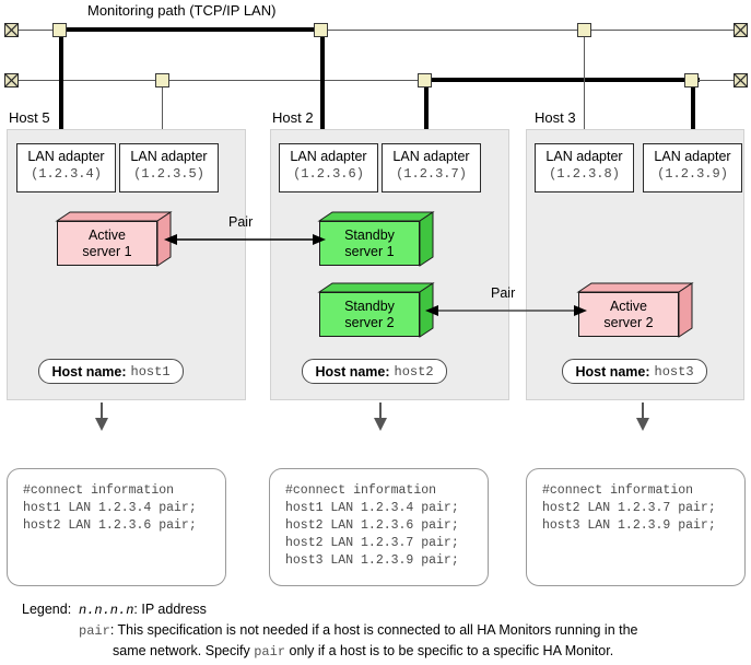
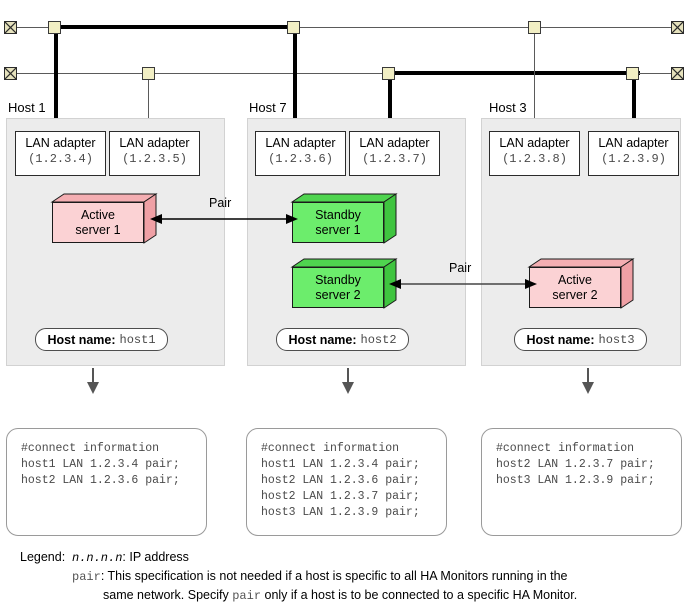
- Monitoring path (TCP/IP LAN)
- Host 5
+ Host 1
  LAN adapter
  (1.2.3.4)
  LAN adapter
  (1.2.3.5)
  Active
  server 1
  Host name:
  host1
- Host 2
+ Host 7
  LAN adapter
  (1.2.3.6)
  LAN adapter
  (1.2.3.7)
  Standby
  server 1
  Standby
  server 2
  Host name:
  host2
  Host 3
  LAN adapter
  (1.2.3.8)
  LAN adapter
  (1.2.3.9)
  Active
  server 2
  Host name:
  host3
  Pair
  Pair
  #connect information
  host1 LAN 1.2.3.4 pair;
  host2 LAN 1.2.3.6 pair;
  #connect information
  host1 LAN 1.2.3.4 pair;
  host2 LAN 1.2.3.6 pair;
  host2 LAN 1.2.3.7 pair;
  host3 LAN 1.2.3.9 pair;
  #connect information
  host2 LAN 1.2.3.7 pair;
  host3 LAN 1.2.3.9 pair;
  Legend:
  n.n.n.n: IP address
- pair: This specification is not needed if a host is connected to all HA Monitors running in the
+ pair: This specification is not needed if a host is specific to all HA Monitors running in the
- same network. Specify pair only if a host is to be specific to a specific HA Monitor.
+ same network. Specify pair only if a host is to be connected to a specific HA Monitor.
